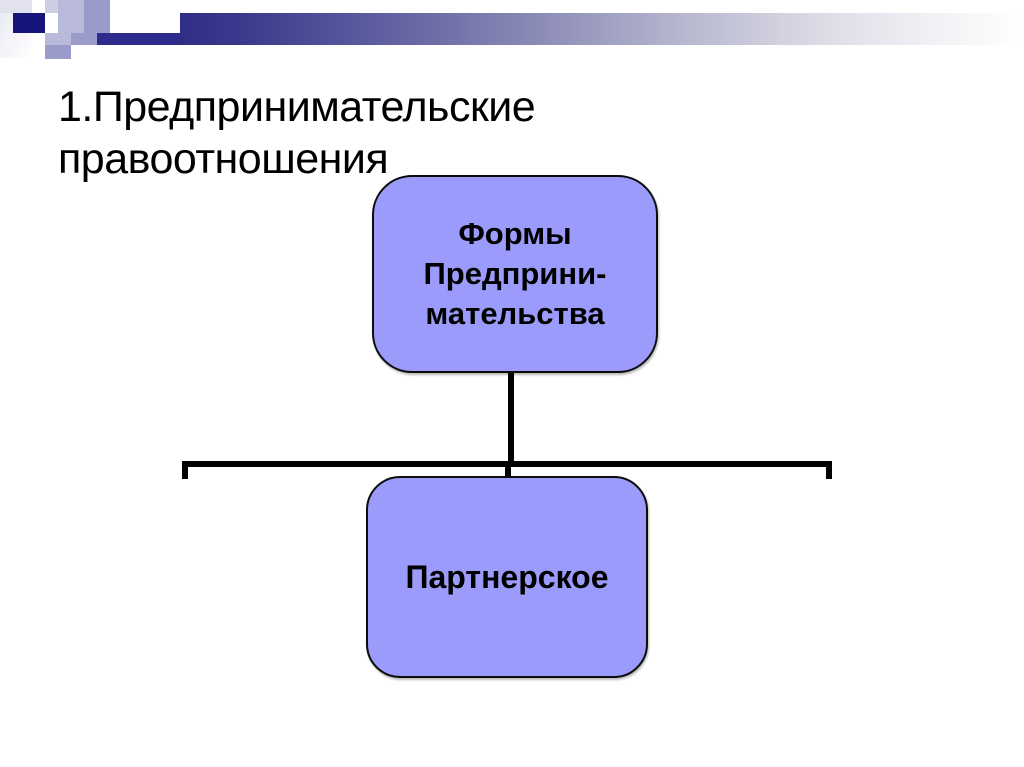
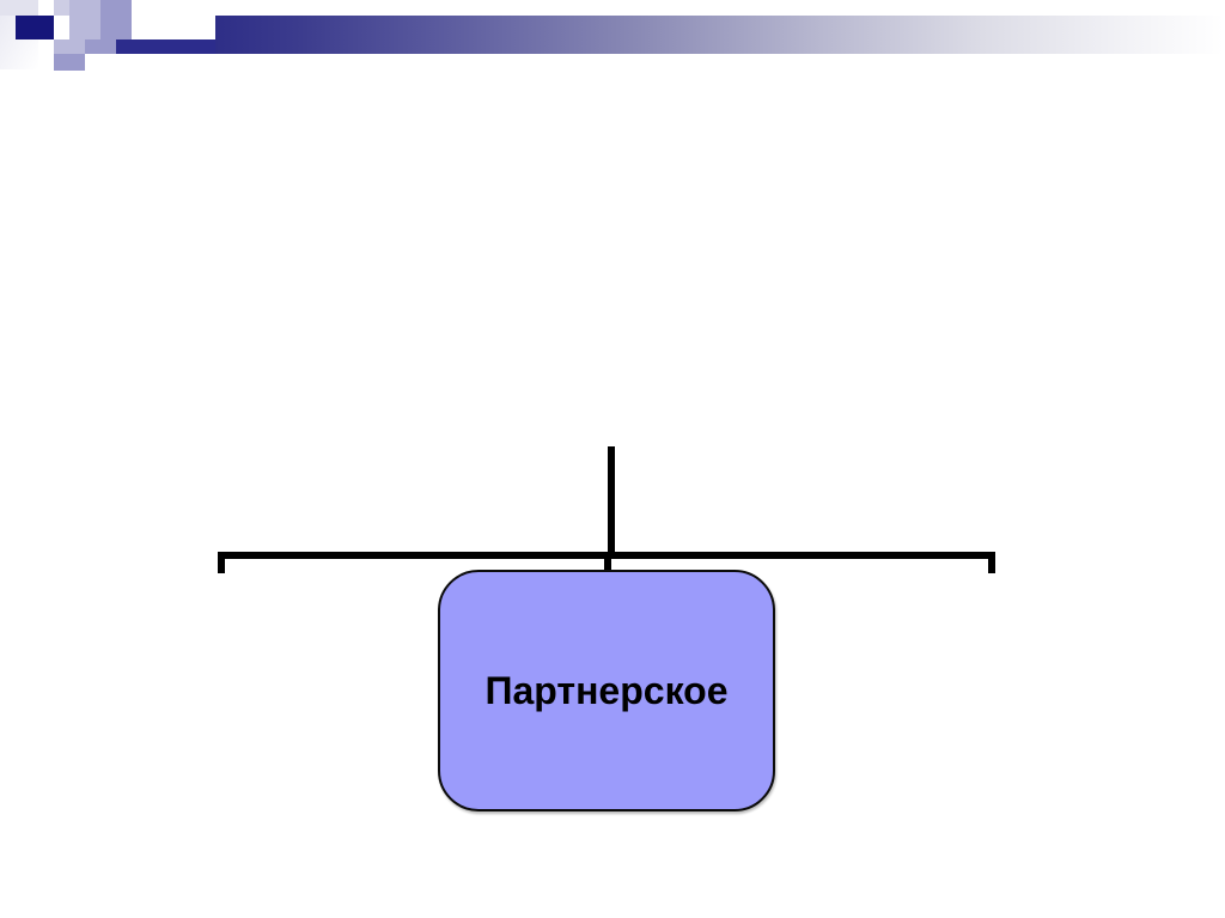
- 1.Предпринимательские
- правоотношения
- Формы
- Предприни-
- мательства
  Партнерское
